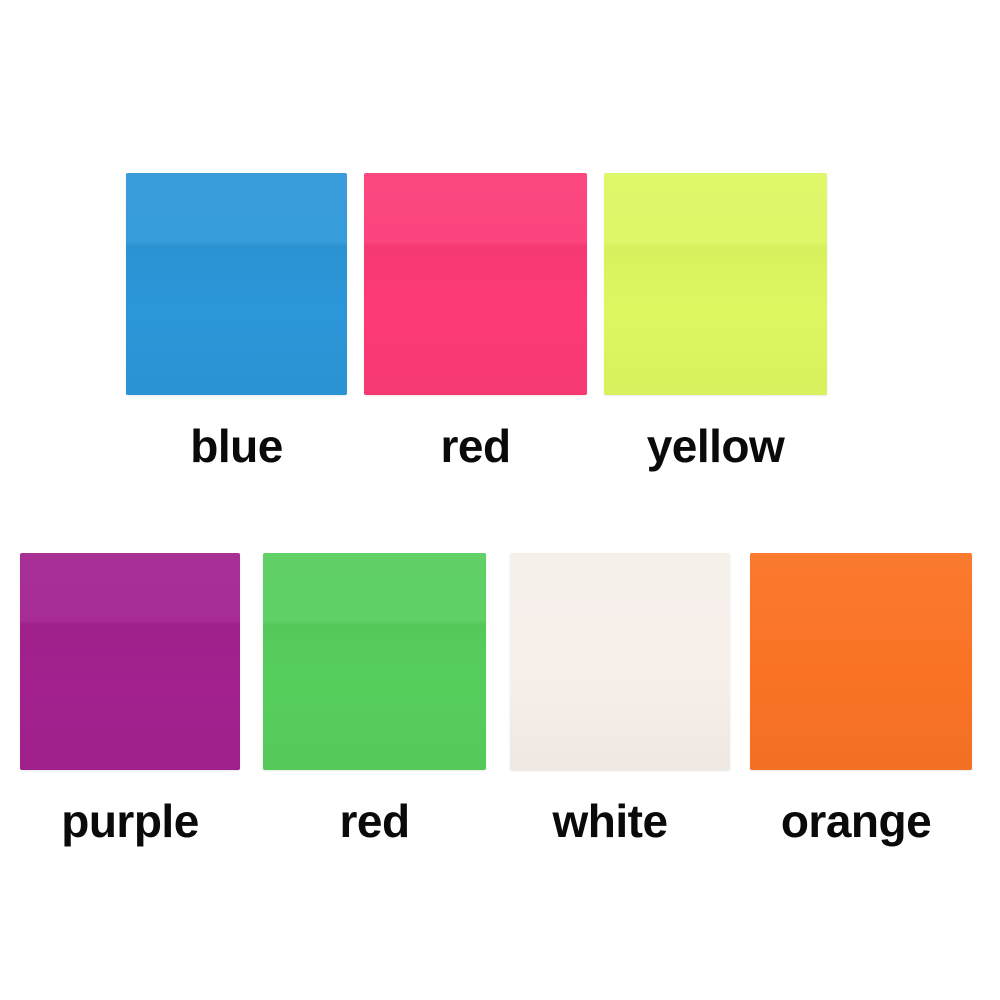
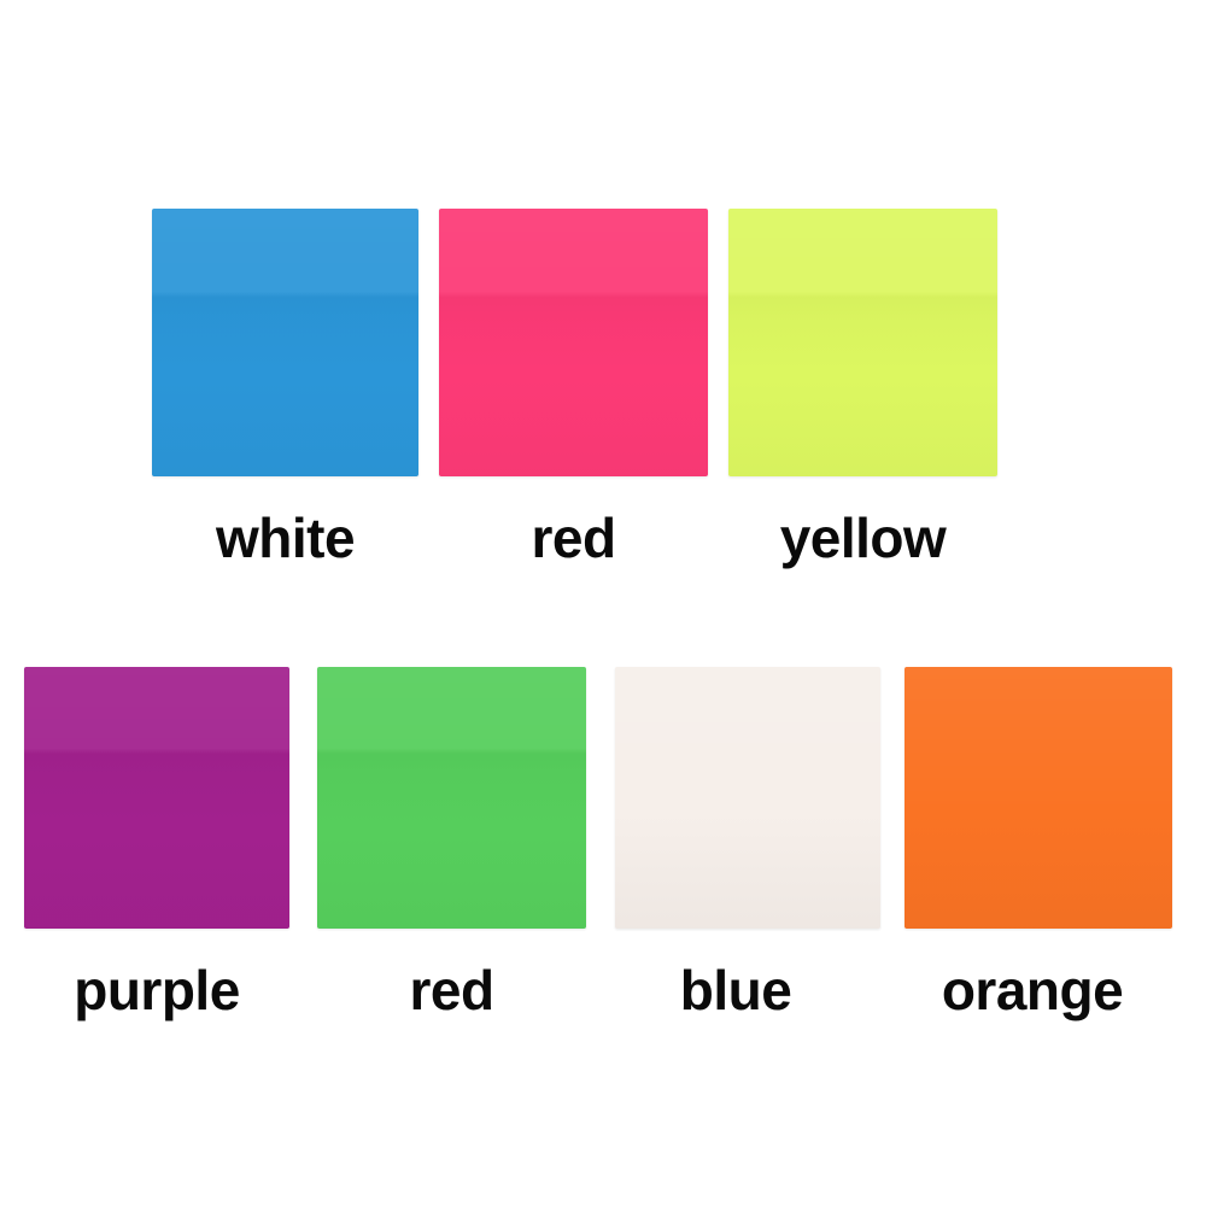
- blue
+ white
  red
  yellow
  purple
  red
- white
+ blue
  orange
